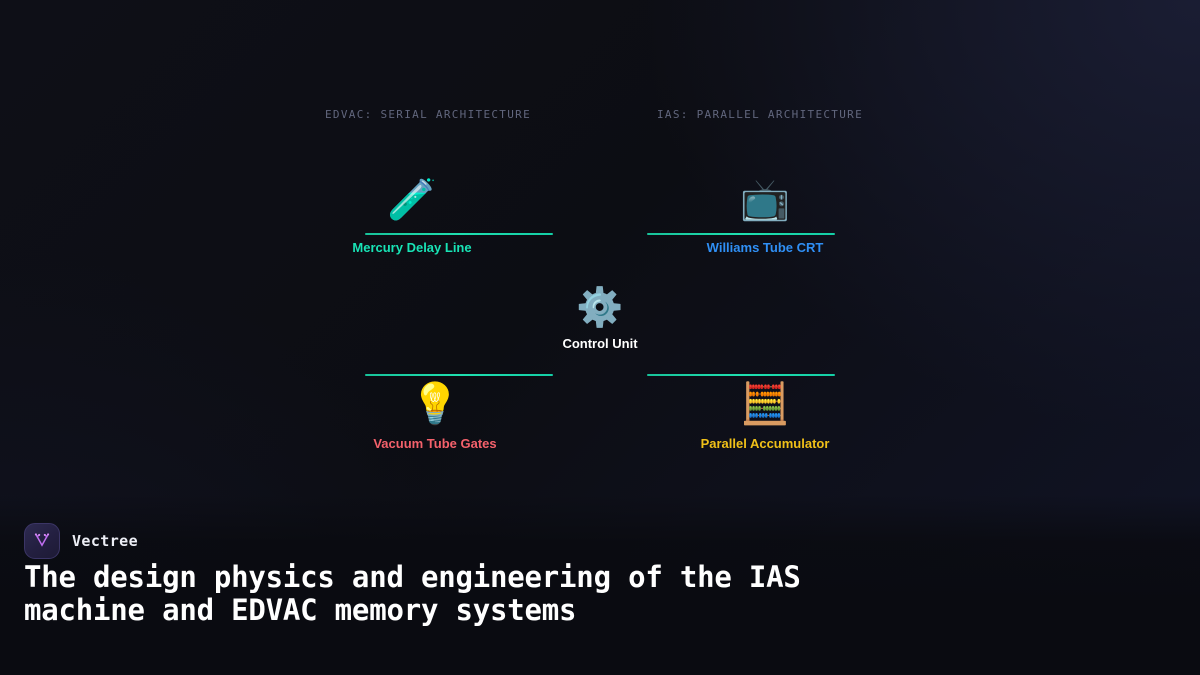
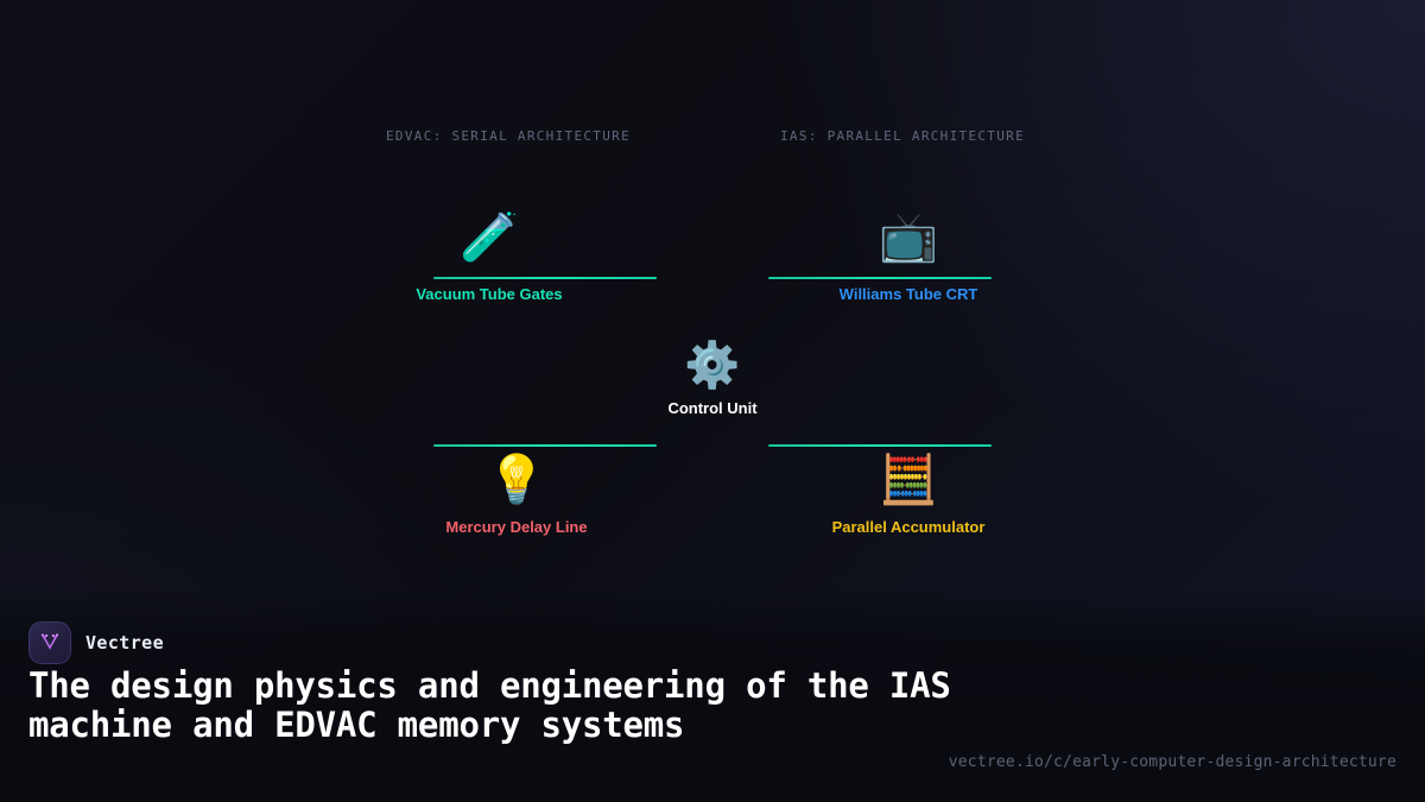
  EDVAC: SERIAL ARCHITECTURE
  IAS: PARALLEL ARCHITECTURE
  🧪
- Mercury Delay Line
+ Vacuum Tube Gates
  📺
  Williams Tube CRT
  ⚙️
  Control Unit
  💡
- Vacuum Tube Gates
+ Mercury Delay Line
  🧮
  Parallel Accumulator
  Vectree
  The design physics and engineering of the IAS machine and EDVAC memory systems
+ vectree.io/c/early-computer-design-architecture
